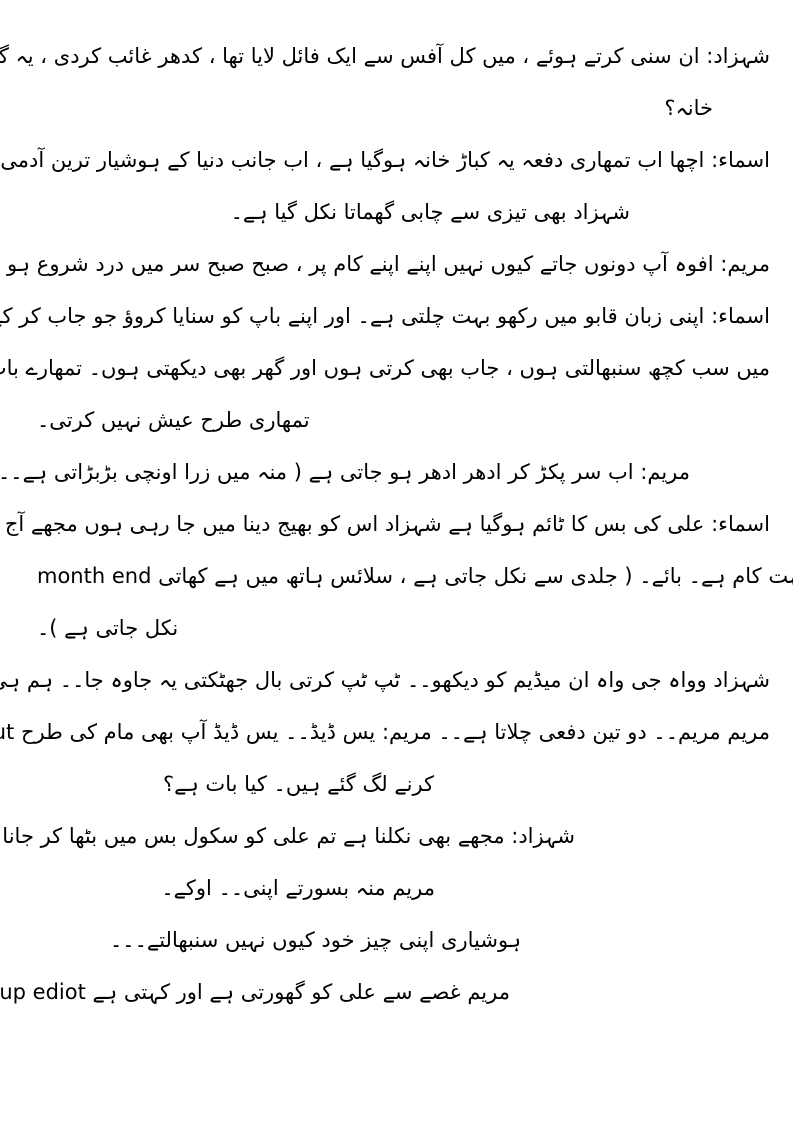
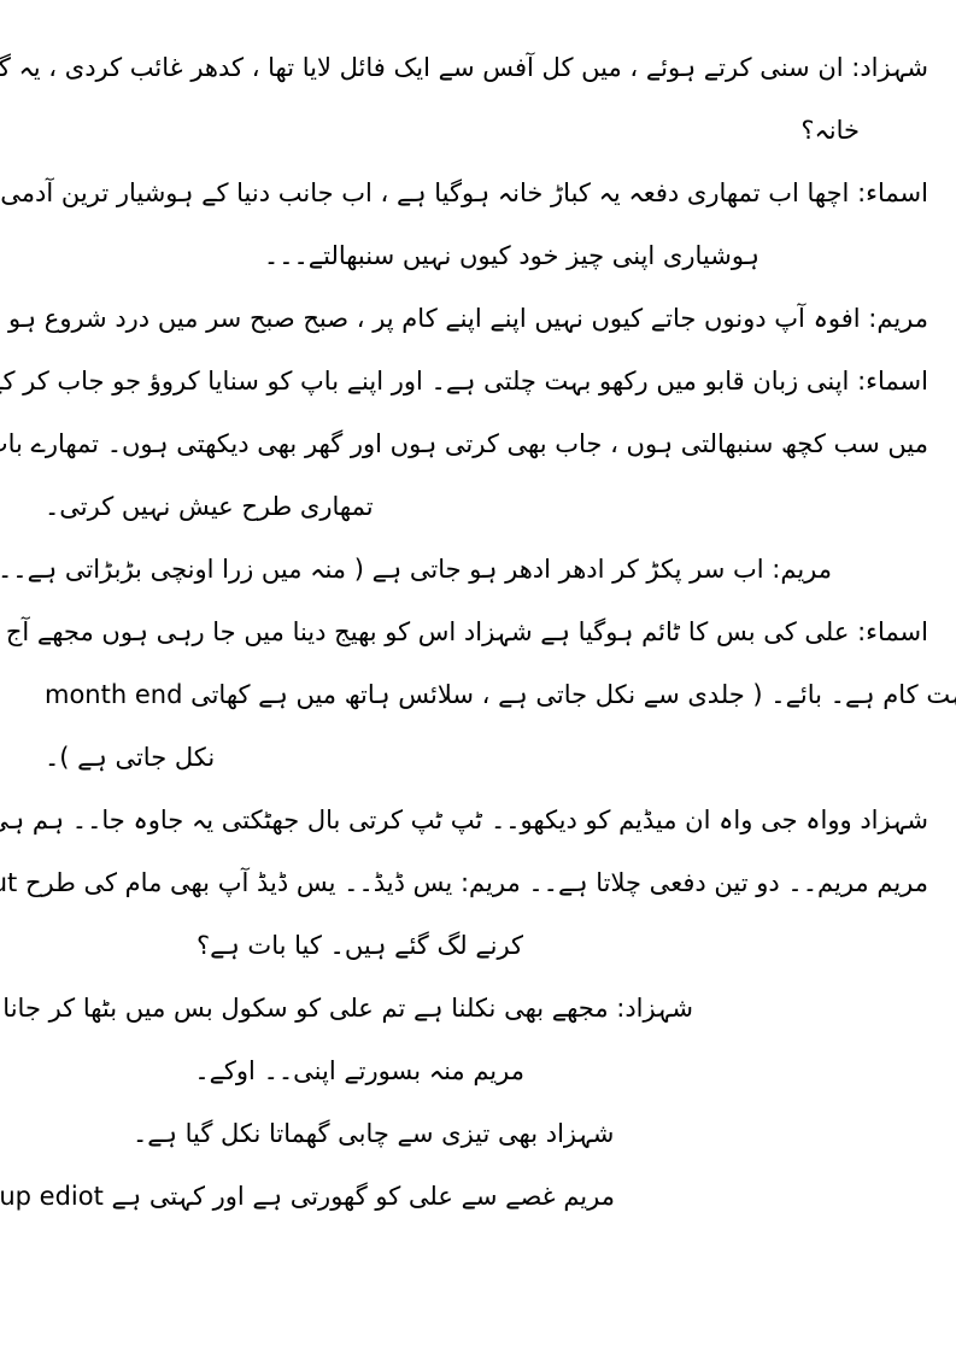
  شہزاد: ان سنی کرتے ہوئے ، میں کل آفس سے ایک فائل لایا تھا ، کدھر غائب کردی ، یہ گ
  خانہ؟
  اسماء: اچھا اب تمھاری دفعہ یہ کباڑ خانہ ہوگیا ہے ، اب جانب دنیا کے ہوشیار ترین آدمی
- شہزاد بھی تیزی سے چابی گھماتا نکل گیا ہے۔
+ ہوشیاری اپنی چیز خود کیوں نہیں سنبھالتے۔۔۔
  مریم: افوہ آپ دونوں جاتے کیوں نہیں اپنے اپنے کام پر ، صبح صبح سر میں درد شروع ہو
  اسماء: اپنی زبان قابو میں رکھو بہت چلتی ہے۔ اور اپنے باپ کو سنایا کروؤ جو جاب کر ک
  میں سب کچھ سنبھالتی ہوں ، جاب بھی کرتی ہوں اور گھر بھی دیکھتی ہوں۔ تمھارے با
  تمھاری طرح عیش نہیں کرتی۔
  مریم: اب سر پکڑ کر ادھر ادھر ہو جاتی ہے ( منہ میں زرا اونچی بڑبڑاتی ہے۔۔
  اسماء: علی کی بس کا ٹائم ہوگیا ہے شہزاد اس کو بھیج دینا میں جا رہی ہوں مجھے آج
  month end ت کام ہے۔ بائے۔ ( جلدی سے نکل جاتی ہے ، سلائس ہاتھ میں ہے کھاتی
  نکل جاتی ہے )۔
  شہزاد وواہ جی واہ ان میڈیم کو دیکھو۔۔ ٹپ ٹپ کرتی بال جھٹکتی یہ جاوہ جا۔۔ ہم ہ
  مریم مریم۔۔ دو تین دفعی چلاتا ہے۔۔ مریم: یس ڈیڈ۔۔ یس ڈیڈ آپ بھی مام کی طرح t
  کرنے لگ گئے ہیں۔ کیا بات ہے؟
  شہزاد: مجھے بھی نکلنا ہے تم علی کو سکول بس میں بٹھا کر جانا
  مریم منہ بسورتے اپنی۔۔ اوکے۔
- ہوشیاری اپنی چیز خود کیوں نہیں سنبھالتے۔۔۔
+ شہزاد بھی تیزی سے چابی گھماتا نکل گیا ہے۔
  مریم غصے سے علی کو گھورتی ہے اور کہتی ہے up ediot
